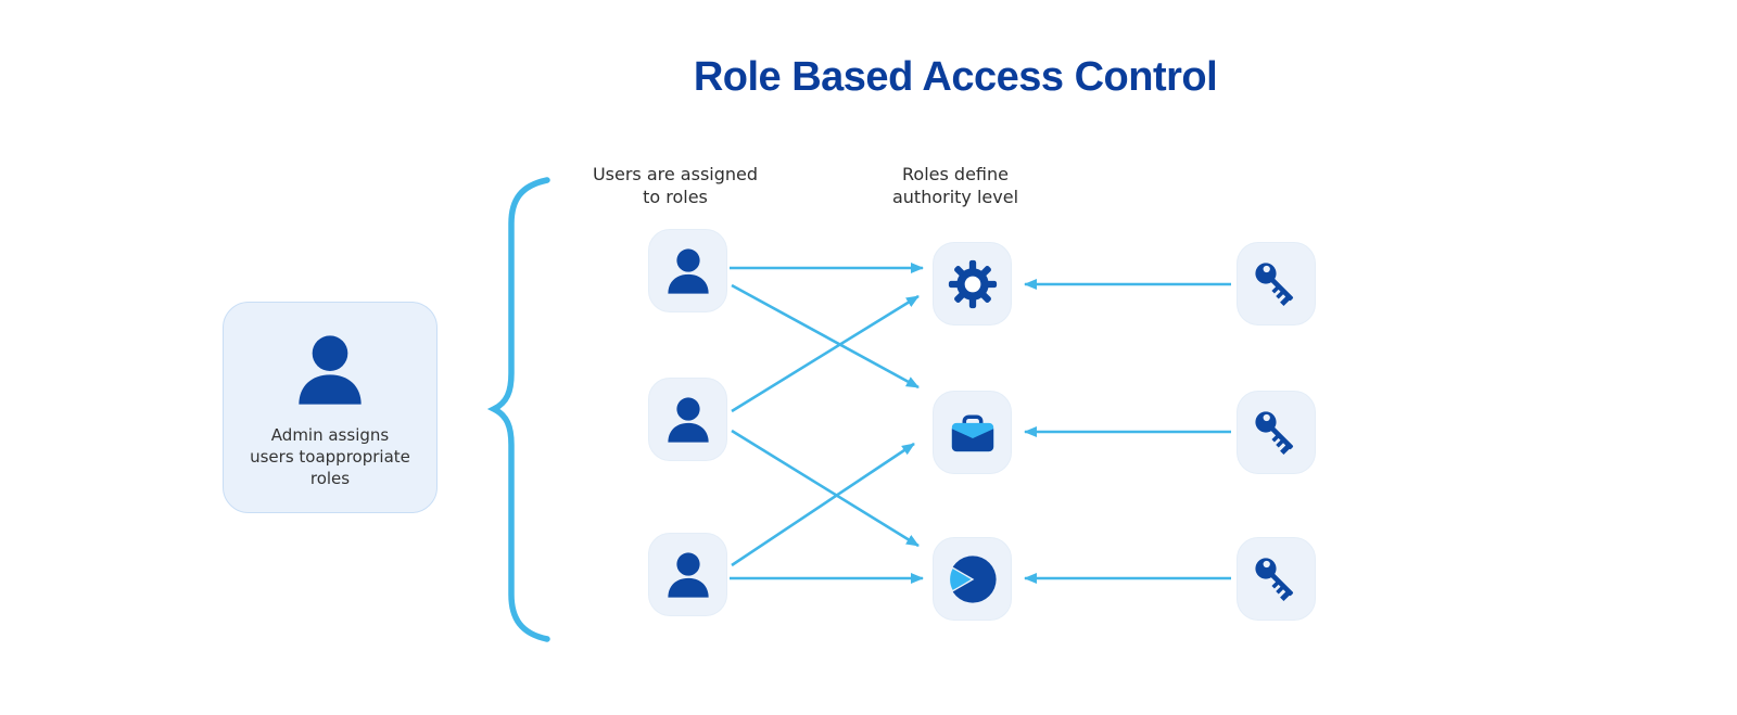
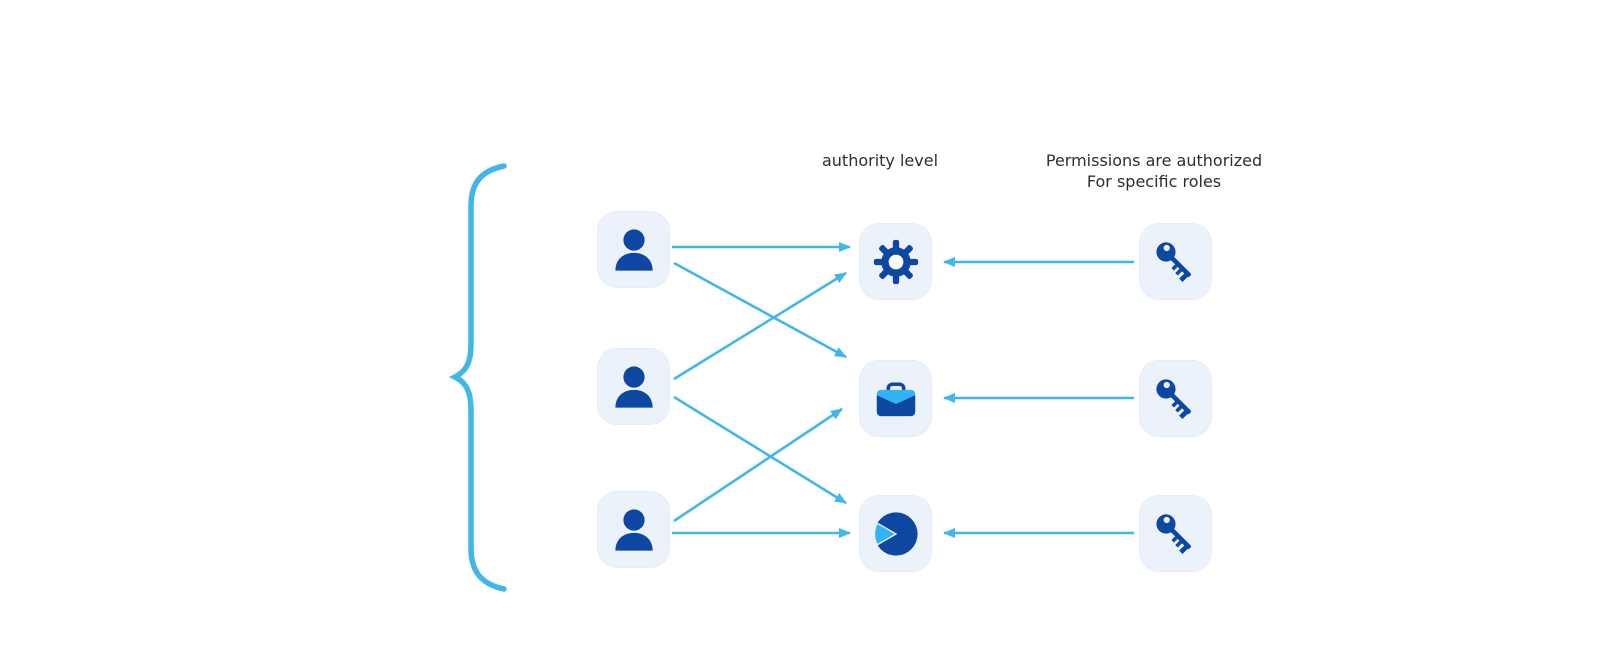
- Role Based Access Control
- Admin assigns
- users toappropriate
- roles
- Users are assigned
- to roles
- Roles define
  authority level
+ Permissions are authorized
+ For specific roles
